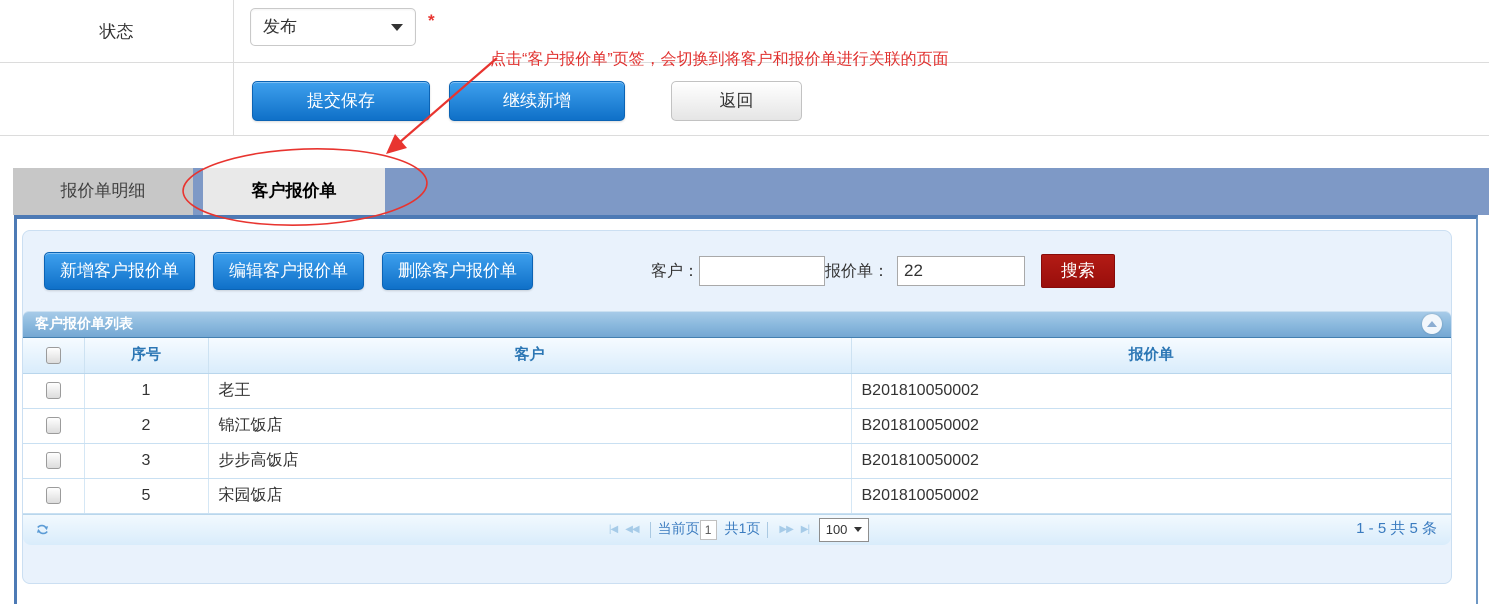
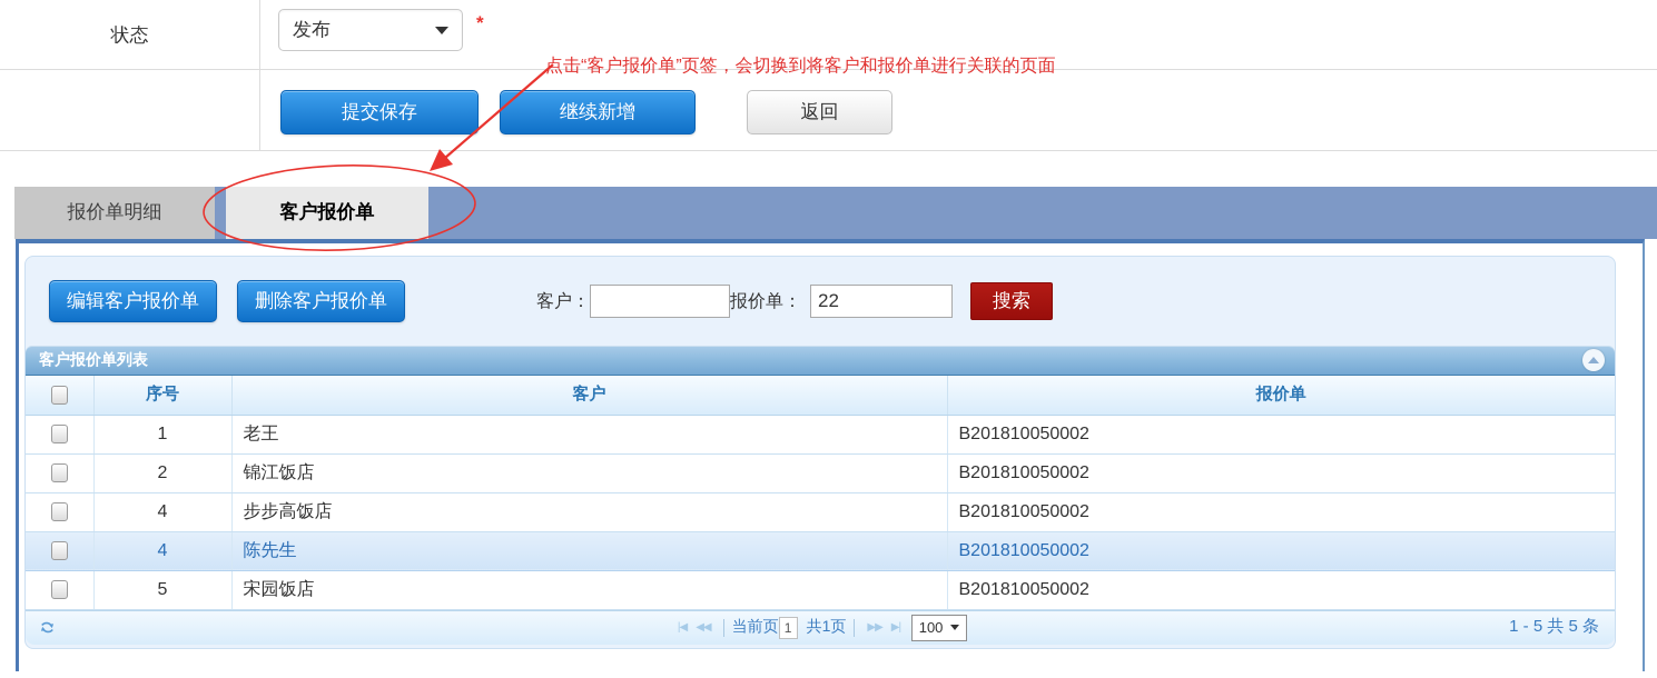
  状态
  发布
  *
  提交保存
  继续新增
  返回
  点击“客户报价单”页签，会切换到将客户和报价单进行关联的页面
  报价单明细
  客户报价单
- 新增客户报价单
  编辑客户报价单
  删除客户报价单
  客户：
  报价单：
  22
  搜索
  客户报价单列表
  	序号	客户	报价单
  	1	老王	B201810050002
  	2	锦江饭店	B201810050002
- 	3	步步高饭店	B201810050002
+ 	4	步步高饭店	B201810050002
+ 	4	陈先生	B201810050002
  	5	宋园饭店	B201810050002
  |◀
  ◀◀
  当前页
  1
  共1页
  ▶▶
  ▶|
  100
  1 - 5 共 5 条
